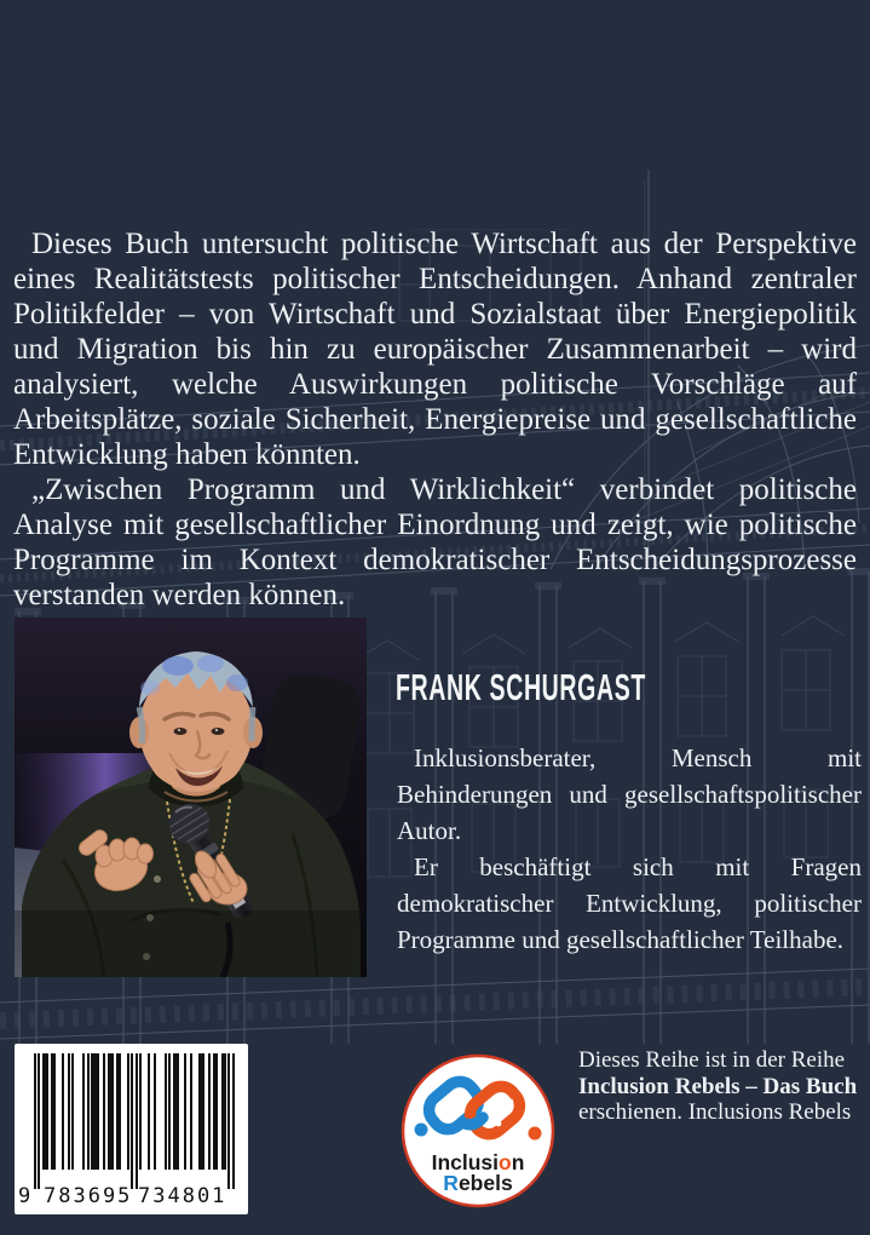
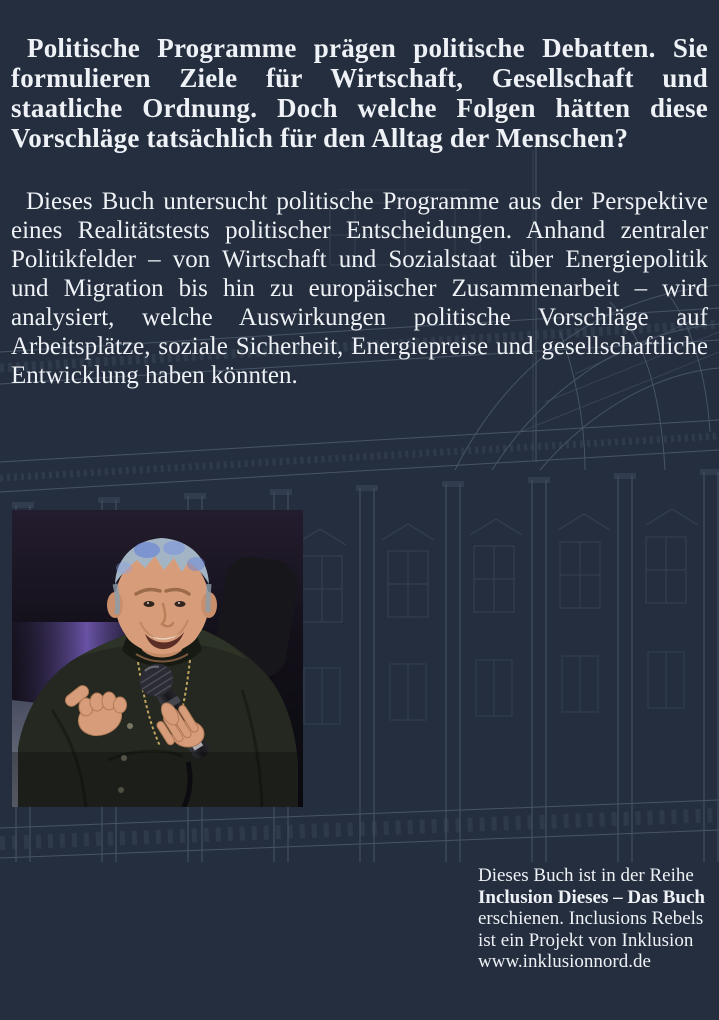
+ Politische Programme prägen politische Debatten. Sie formulieren Ziele für Wirtschaft, Gesellschaft und staatliche Ordnung. Doch welche Folgen hätten diese Vorschläge tatsächlich für den Alltag der Menschen?
- Dieses Buch untersucht politische Wirtschaft aus der Perspektive eines Realitätstests politischer Entscheidungen. Anhand zentraler Politikfelder – von Wirtschaft und Sozialstaat über Energiepolitik und Migration bis hin zu europäischer Zusammenarbeit – wird analysiert, welche Auswirkungen politische Vorschläge auf Arbeitsplätze, soziale Sicherheit, Energiepreise und gesellschaftliche Entwicklung haben könnten.
+ Dieses Buch untersucht politische Programme aus der Perspektive eines Realitätstests politischer Entscheidungen. Anhand zentraler Politikfelder – von Wirtschaft und Sozialstaat über Energiepolitik und Migration bis hin zu europäischer Zusammenarbeit – wird analysiert, welche Auswirkungen politische Vorschläge auf Arbeitsplätze, soziale Sicherheit, Energiepreise und gesellschaftliche Entwicklung haben könnten.
- „Zwischen Programm und Wirklichkeit“ verbindet politische Analyse mit gesellschaftlicher Einordnung und zeigt, wie politische Programme im Kontext demokratischer Entscheidungsprozesse verstanden werden können.
- FRANK SCHURGAST
- Inklusionsberater, Mensch mit Behinderungen und gesellschaftspolitischer Autor.
- Er beschäftigt sich mit Fragen demokratischer Entwicklung, politischer Programme und gesellschaftlicher Teilhabe.
- 9
- 783695
- 734801
- Inclusion
- Rebels
- Dieses Reihe ist in der Reihe
+ Dieses Buch ist in der Reihe
- Inclusion Rebels – Das Buch
+ Inclusion Dieses – Das Buch
  erschienen. Inclusions Rebels
+ ist ein Projekt von Inklusion
+ www.inklusionnord.de
